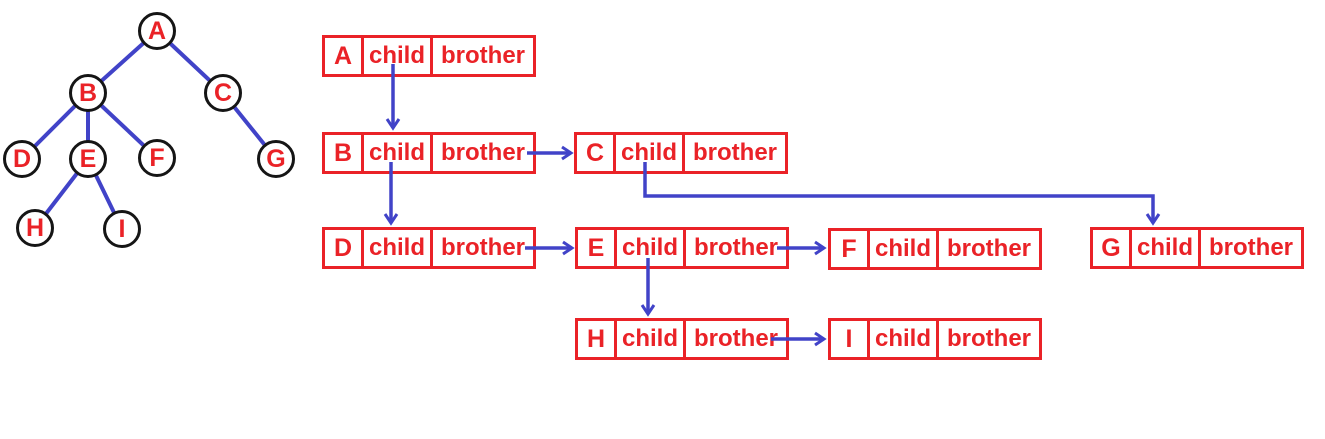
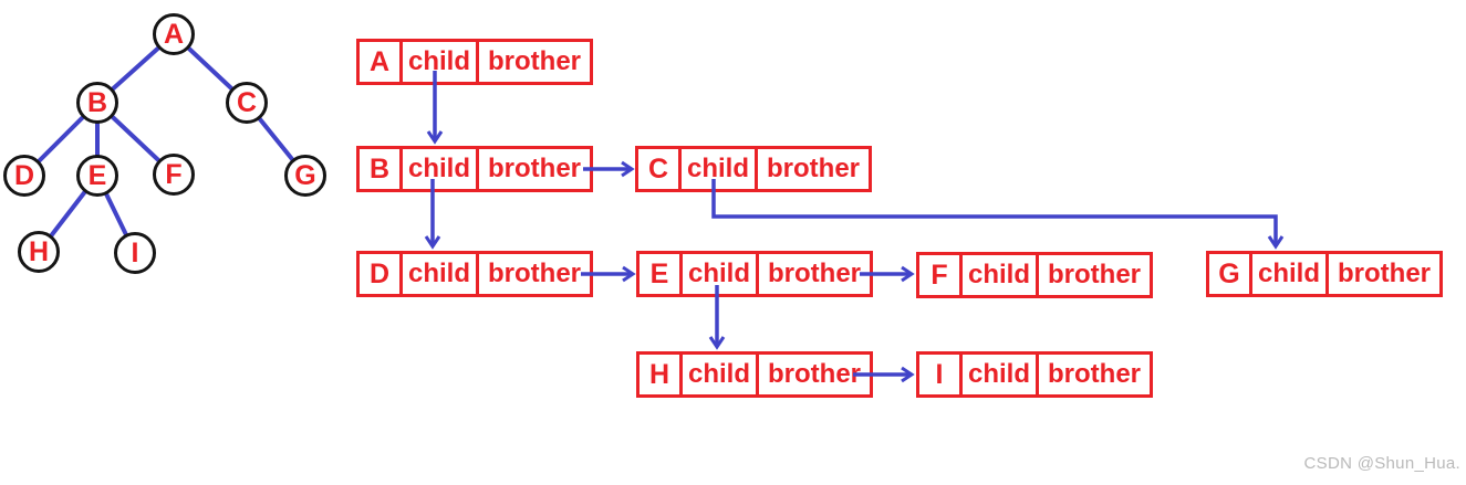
  A
  B
  C
  D
  E
  F
  G
  H
  I
  A
  child
  brother
  B
  child
  brother
  C
  child
  brother
  D
  child
  brother
  E
  child
  brother
  F
  child
  brother
  G
  child
  brother
  H
  child
  brothe
  I
  child
  brother
+ CSDN @Shun_Hua.
